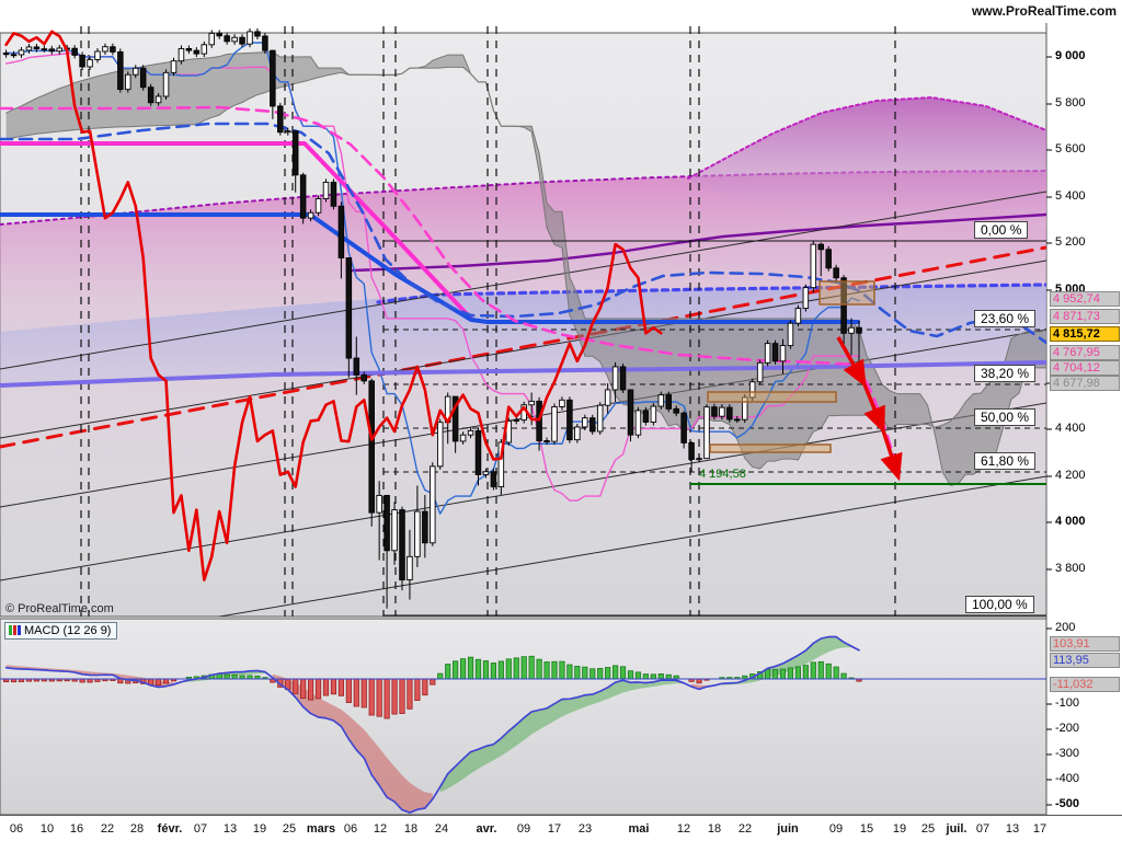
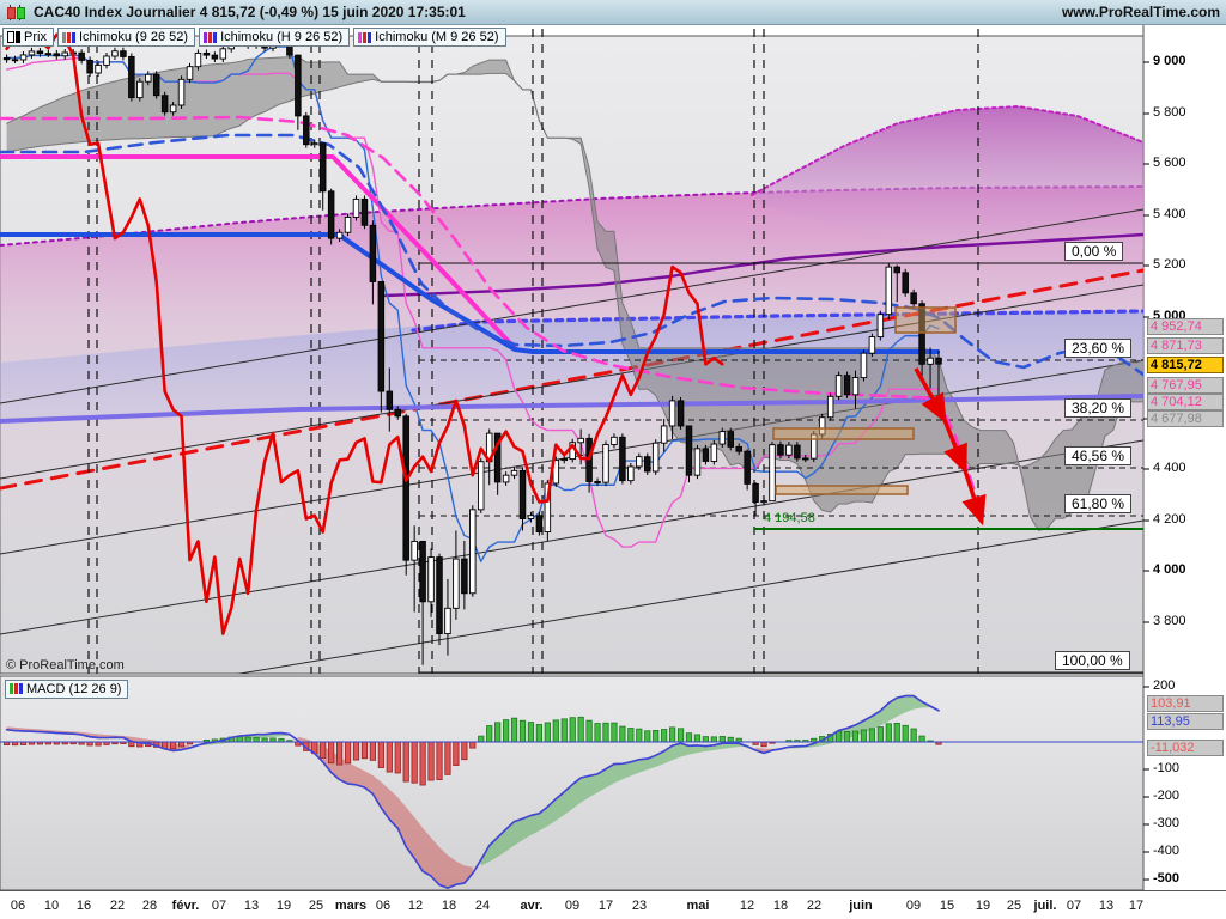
+ CAC40 Index Journalier 4 815,72 (-0,49 %) 15 juin 2020 17:35:01
  www.ProRealTime.com
+ Prix
+ Ichimoku (9 26 52)
+ Ichimoku (H 9 26 52)
+ Ichimoku (M 9 26 52)
  MACD (12 26 9)
  9 000
  5 800
  5 600
  5 400
  5 200
  5 000
  4 400
  4 200
  4 000
  3 800
  200
  -100
  -200
  -300
  -400
  -500
  4 952,74
  4 871,73
  4 815,72
  4 767,95
  4 704,12
  4 677,98
  103,91
  113,95
  -11,032
  0,00 %
  23,60 %
  38,20 %
- 50,00 %
+ 46,56 %
  61,80 %
  100,00 %
  4 194,58
  06
  10
  16
  22
  28
  févr.
  07
  13
  19
  25
  mars
  06
  12
  18
  24
  avr.
  09
  17
  23
  mai
  12
  18
  22
  juin
  09
  15
  19
  25
  juil.
  07
  13
  17
  © ProRealTime.com
